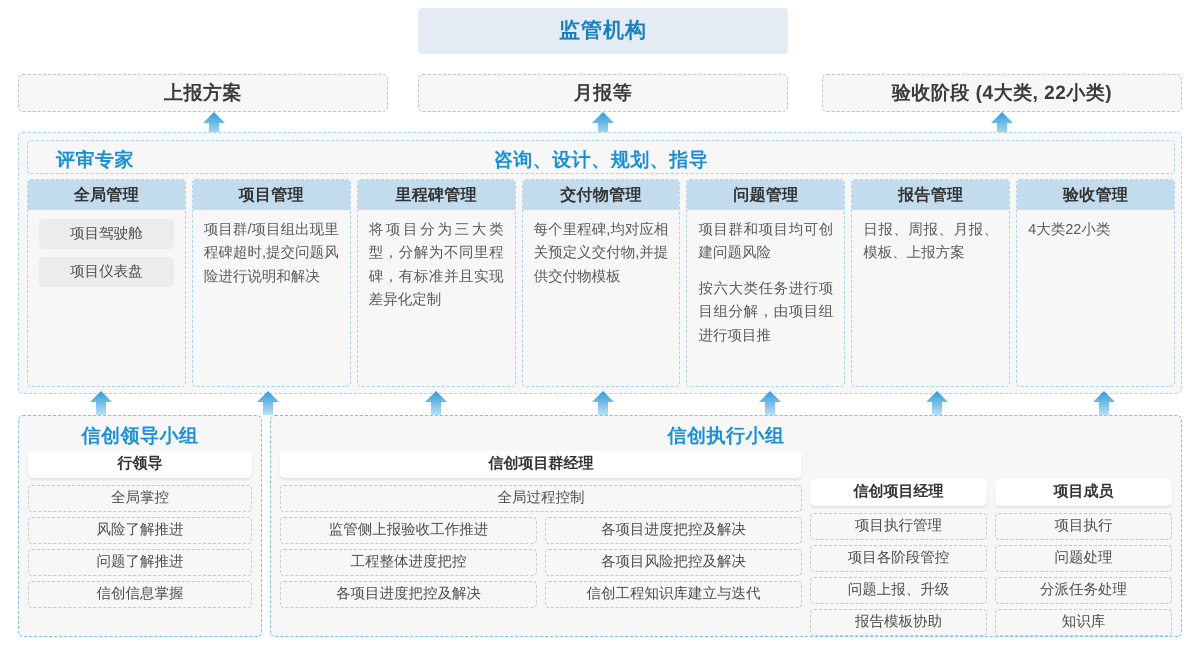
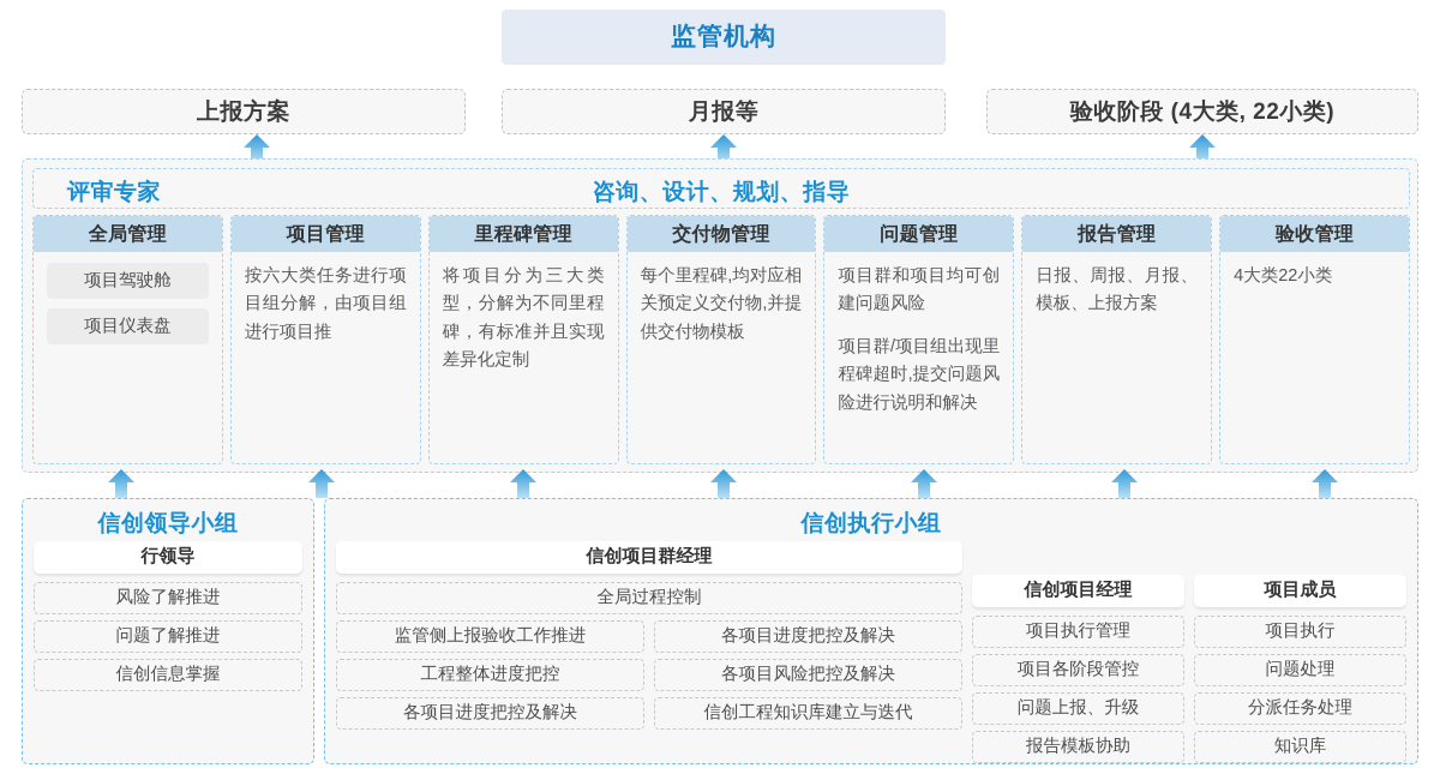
  监管机构
  上报方案
  月报等
  验收阶段 (4大类, 22小类)
  评审专家
  咨询、设计、规划、指导
  全局管理
  项目驾驶舱
  项目仪表盘
  项目管理
- 项目群/项目组出现里程碑超时,提交问题风险进行说明和解决
+ 按六大类任务进行项目组分解，由项目组进行项目推
  里程碑管理
  将项目分为三大类型，分解为不同里程碑，有标准并且实现差异化定制
  交付物管理
  每个里程碑,均对应相关预定义交付物,并提供交付物模板
  问题管理
  项目群和项目均可创建问题风险
- 按六大类任务进行项目组分解，由项目组进行项目推
+ 项目群/项目组出现里程碑超时,提交问题风险进行说明和解决
  报告管理
  日报、周报、月报、模板、上报方案
  验收管理
  4大类22小类
  信创领导小组
  行领导
- 全局掌控
  风险了解推进
  问题了解推进
  信创信息掌握
  信创执行小组
  信创项目群经理
  全局过程控制
  监管侧上报验收工作推进
  工程整体进度把控
  各项目进度把控及解决
  各项目进度把控及解决
  各项目风险把控及解决
  信创工程知识库建立与迭代
  信创项目经理
  项目执行管理
  项目各阶段管控
  问题上报、升级
  报告模板协助
  项目成员
  项目执行
  问题处理
  分派任务处理
  知识库
